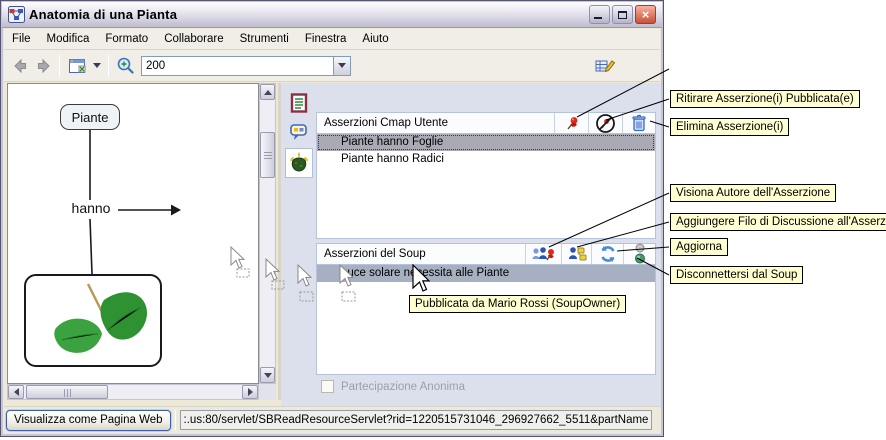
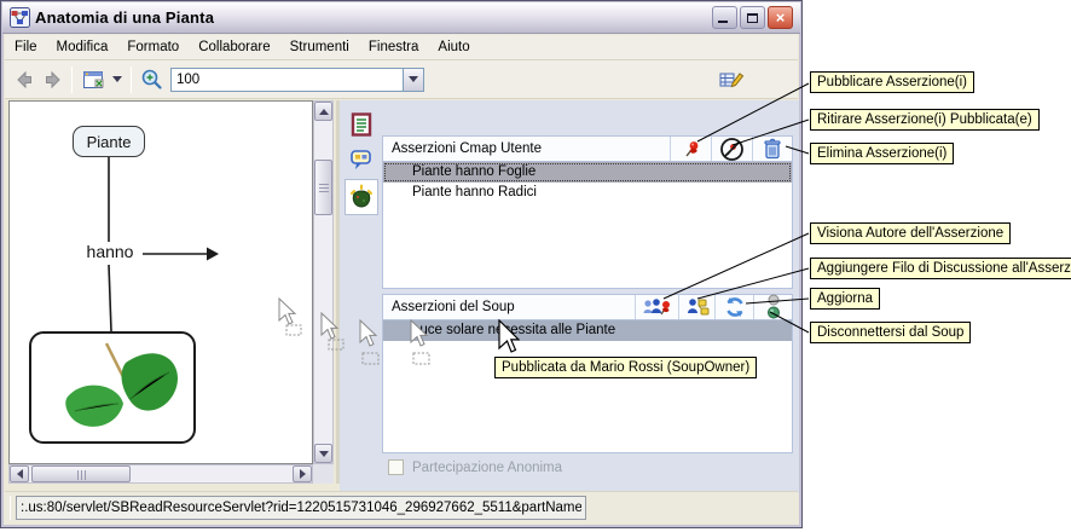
  Anatomia di una Pianta
  ×
  File
  Modifica
  Formato
  Collaborare
  Strumenti
  Finestra
  Aiuto
- 200
+ 100
  Piante
  hanno
  Asserzioni Cmap Utente
  Piante hanno Foglie
  Piante hanno Radici
  Asserzioni del Soup
  uce solare nessita alle Piante
  Pubblicata da Mario Rossi (SoupOwner)
  Partecipazione Anonima
- Visualizza come Pagina Web
  :.us:80/servlet/SBReadResourceServlet?rid=1220515731046_296927662_5511&partName
+ Pubblicare Asserzione(i)
  Ritirare Asserzione(i) Pubblicata(e)
  Elimina Asserzione(i)
  Visiona Autore dell'Asserzione
  Aggiungere Filo di Discussione all'Asserz
  Aggiorna
  Disconnettersi dal Soup
